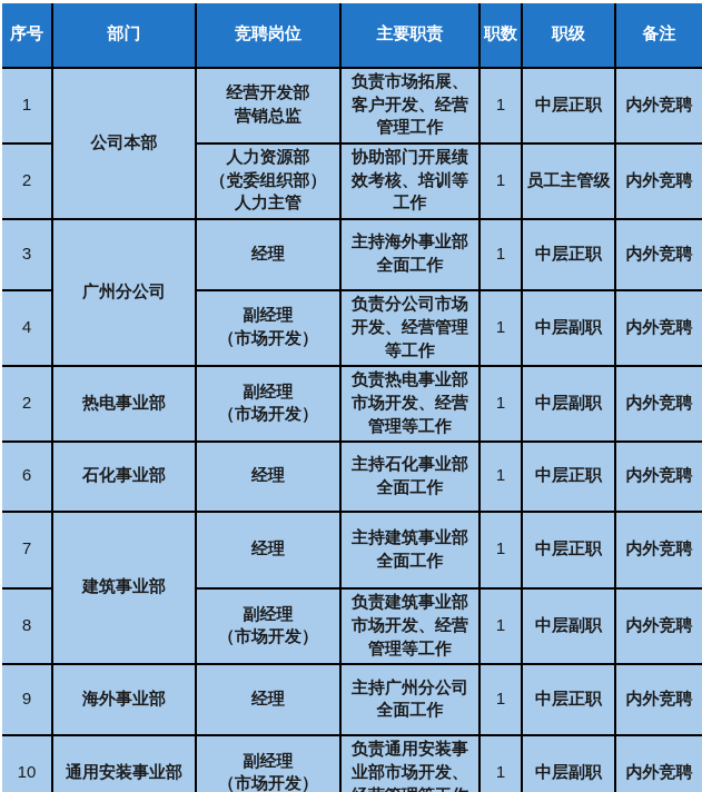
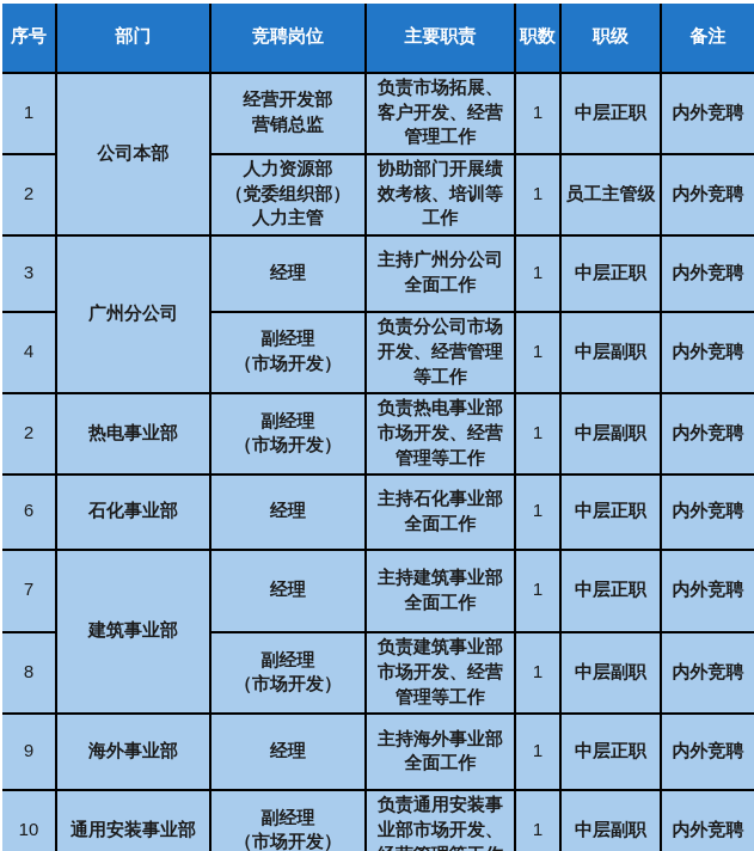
  序号	部门	竞聘岗位	主要职责	职数	职级	备注
  1	公司本部	经营开发部 营销总监	负责市场拓展、 客户开发、经营 管理工作	1	中层正职	内外竞聘
  2	人力资源部 （党委组织部） 人力主管	协助部门开展绩 效考核、培训等 工作	1	员工主管级	内外竞聘
- 3	广州分公司	经理	主持海外事业部 全面工作	1	中层正职	内外竞聘
+ 3	广州分公司	经理	主持广州分公司 全面工作	1	中层正职	内外竞聘
  4	副经理 （市场开发）	负责分公司市场 开发、经营管理 等工作	1	中层副职	内外竞聘
  2	热电事业部	副经理 （市场开发）	负责热电事业部 市场开发、经营 管理等工作	1	中层副职	内外竞聘
  6	石化事业部	经理	主持石化事业部 全面工作	1	中层正职	内外竞聘
  7	建筑事业部	经理	主持建筑事业部 全面工作	1	中层正职	内外竞聘
  8	副经理 （市场开发）	负责建筑事业部 市场开发、经营 管理等工作	1	中层副职	内外竞聘
- 9	海外事业部	经理	主持广州分公司 全面工作	1	中层正职	内外竞聘
+ 9	海外事业部	经理	主持海外事业部 全面工作	1	中层正职	内外竞聘
  10	通用安装事业部	副经理 （市场开发）	负责通用安装事 业部市场开发、	1	中层副职	内外竞聘
